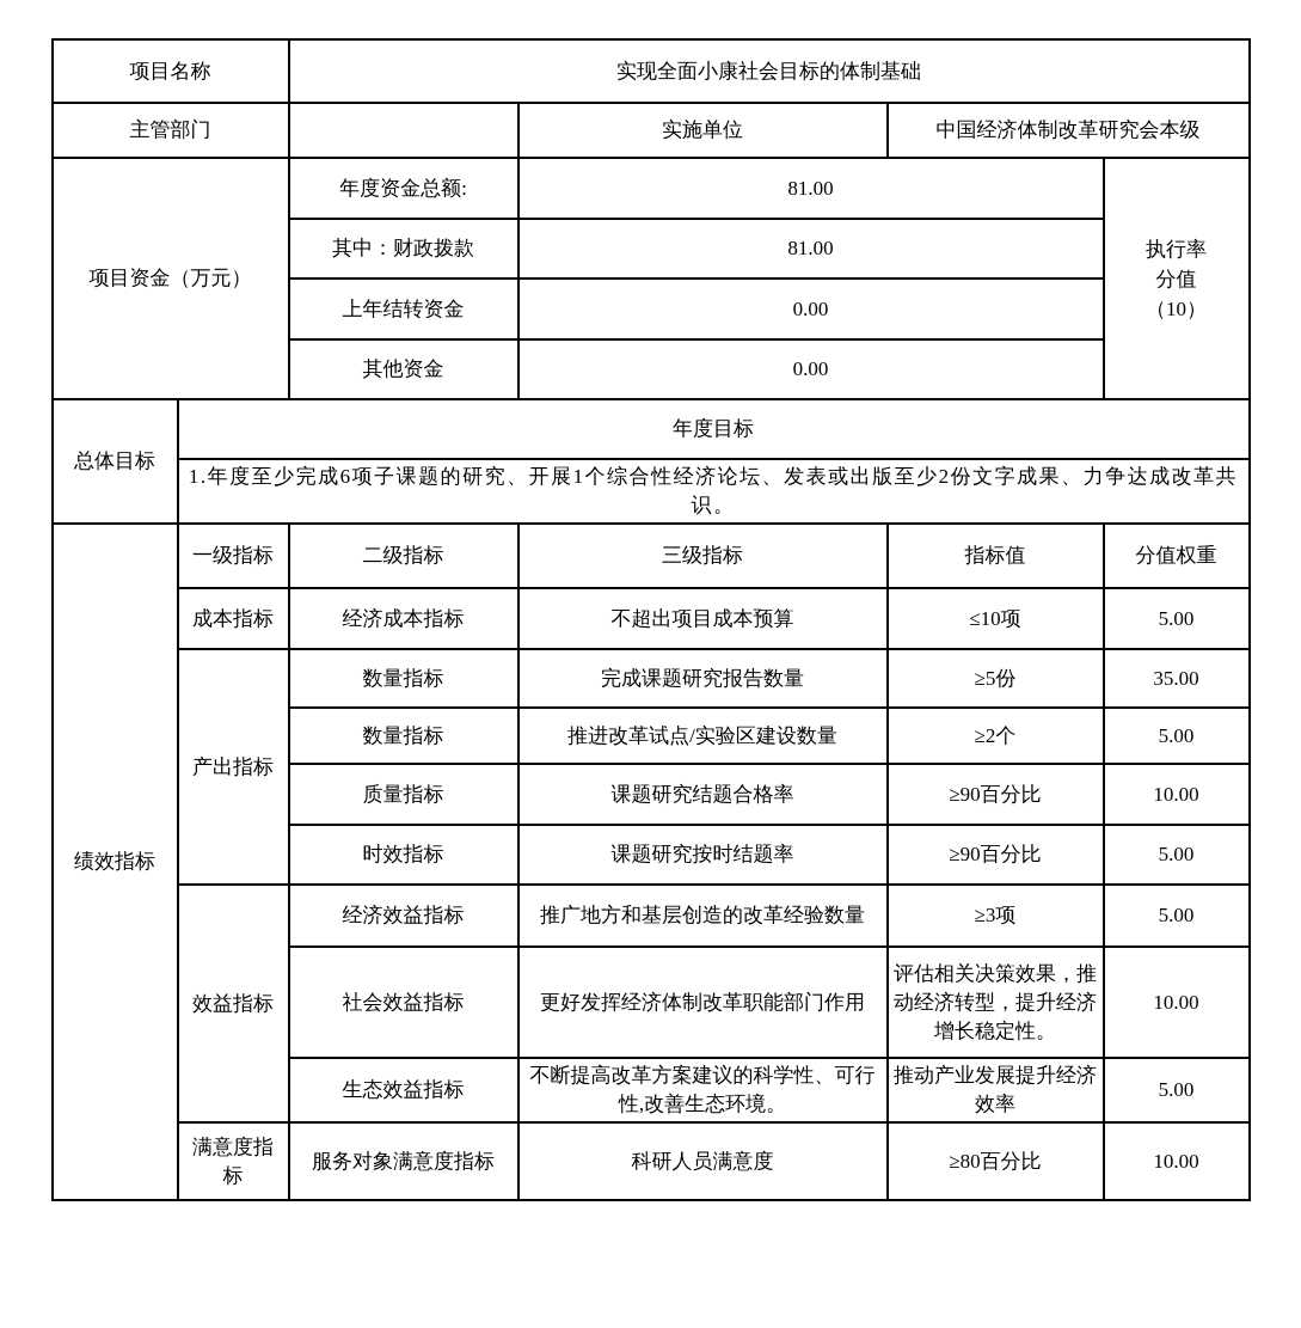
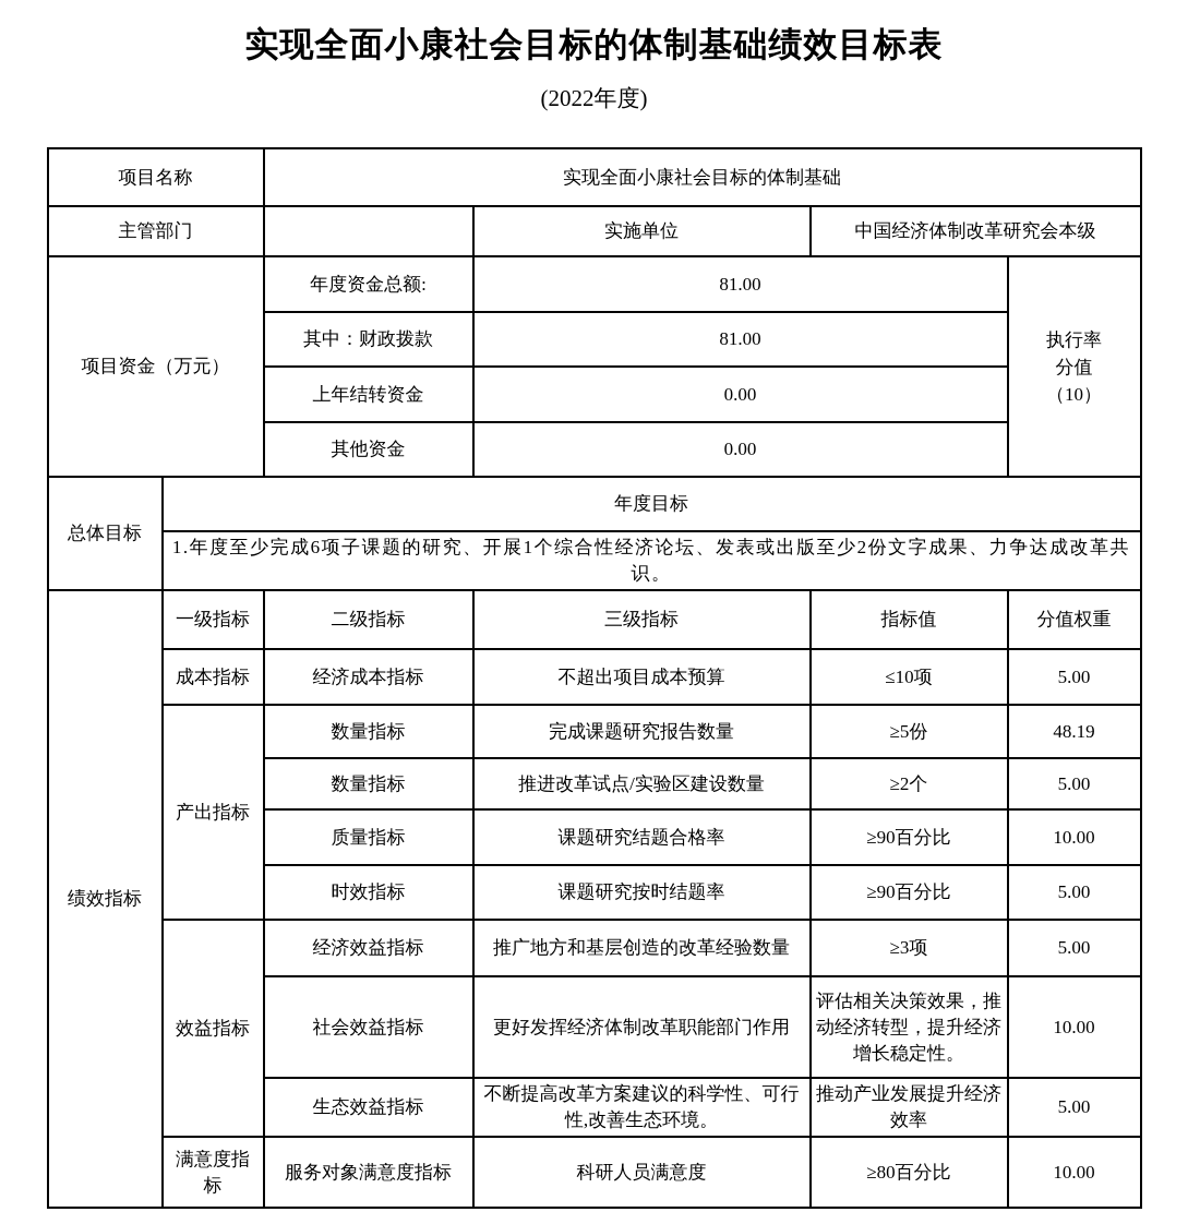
+ 实现全面小康社会目标的体制基础绩效目标表
+ (2022年度)
  项目名称	实现全面小康社会目标的体制基础
  主管部门		实施单位	中国经济体制改革研究会本级
  项目资金（万元）	年度资金总额:	81.00	执行率 分值 （10）
  其中：财政拨款	81.00
  上年结转资金	0.00
  其他资金	0.00
  总体目标	年度目标
  1.年度至少完成6项子课题的研究、开展1个综合性经济论坛、发表或出版至少2份文字成果、力争达成改革共识。
  绩效指标	一级指标	二级指标	三级指标	指标值	分值权重
  成本指标	经济成本指标	不超出项目成本预算	≤10项	5.00
- 产出指标	数量指标	完成课题研究报告数量	≥5份	35.00
+ 产出指标	数量指标	完成课题研究报告数量	≥5份	48.19
  数量指标	推进改革试点/实验区建设数量	≥2个	5.00
  质量指标	课题研究结题合格率	≥90百分比	10.00
  时效指标	课题研究按时结题率	≥90百分比	5.00
  效益指标	经济效益指标	推广地方和基层创造的改革经验数量	≥3项	5.00
  社会效益指标	更好发挥经济体制改革职能部门作用	评估相关决策效果，推动经济转型，提升经济增长稳定性。	10.00
  生态效益指标	不断提高改革方案建议的科学性、可行性,改善生态环境。	推动产业发展提升经济效率	5.00
  满意度指标	服务对象满意度指标	科研人员满意度	≥80百分比	10.00
